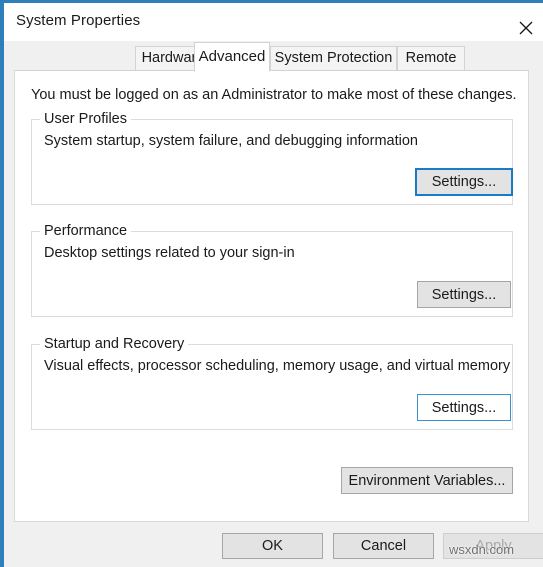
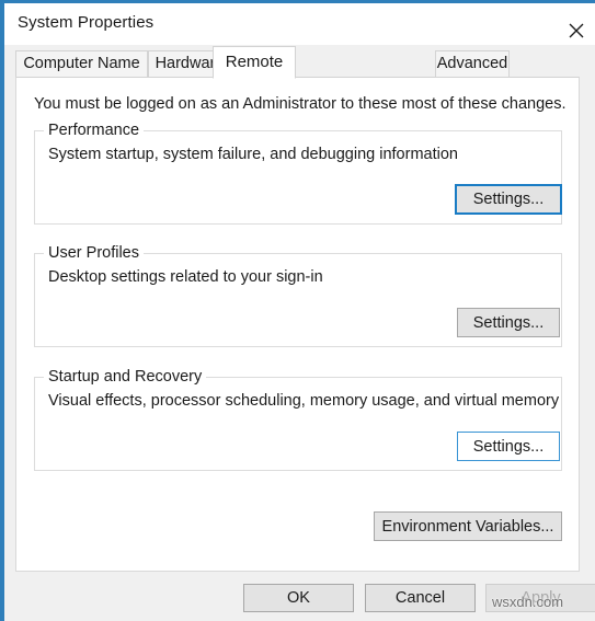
  System Properties
+ Computer Name
  Hardwa
- Advanced
+ Remote
- System Protection
- Remote
+ Advanced
- You must be logged on as an Administrator to make most of these changes.
+ You must be logged on as an Administrator to these most of these changes.
- User Profiles
+ Performance
  System startup, system failure, and debugging information
  Settings...
- Performance
+ User Profiles
  Desktop settings related to your sign-in
  Settings...
  Startup and Recovery
  Visual effects, processor scheduling, memory usage, and virtual memory
  Settings...
  Environment Variables...
  OK
  Cancel
  Apply
  wsxdn.com
